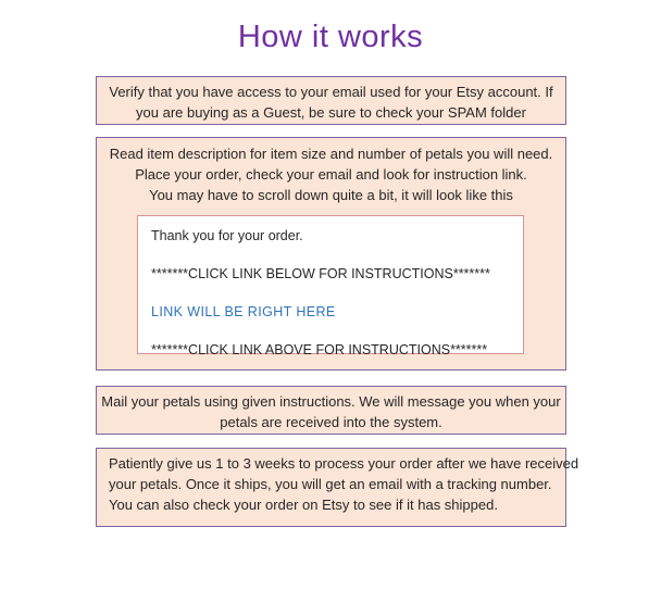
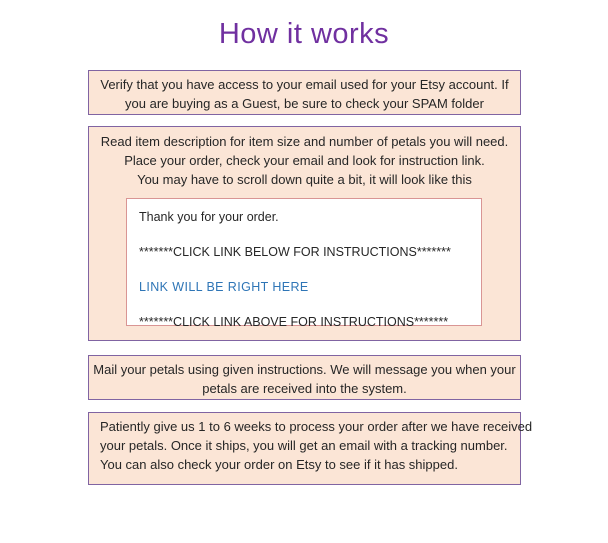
  How it works
  Verify that you have access to your email used for your Etsy account. If
  you are buying as a Guest, be sure to check your SPAM folder
  Read item description for item size and number of petals you will need.
  Place your order, check your email and look for instruction link.
  You may have to scroll down quite a bit, it will look like this
  Thank you for your order.
  *******CLICK LINK BELOW FOR INSTRUCTIONS*******
  LINK WILL BE RIGHT HERE
  *******CLICK LINK ABOVE FOR INSTRUCTIONS*******
  Mail your petals using given instructions. We will message you when your
  petals are received into the system.
- Patiently give us 1 to 3 weeks to process your order after we have received
+ Patiently give us 1 to 6 weeks to process your order after we have received
  your petals. Once it ships, you will get an email with a tracking number.
  You can also check your order on Etsy to see if it has shipped.
